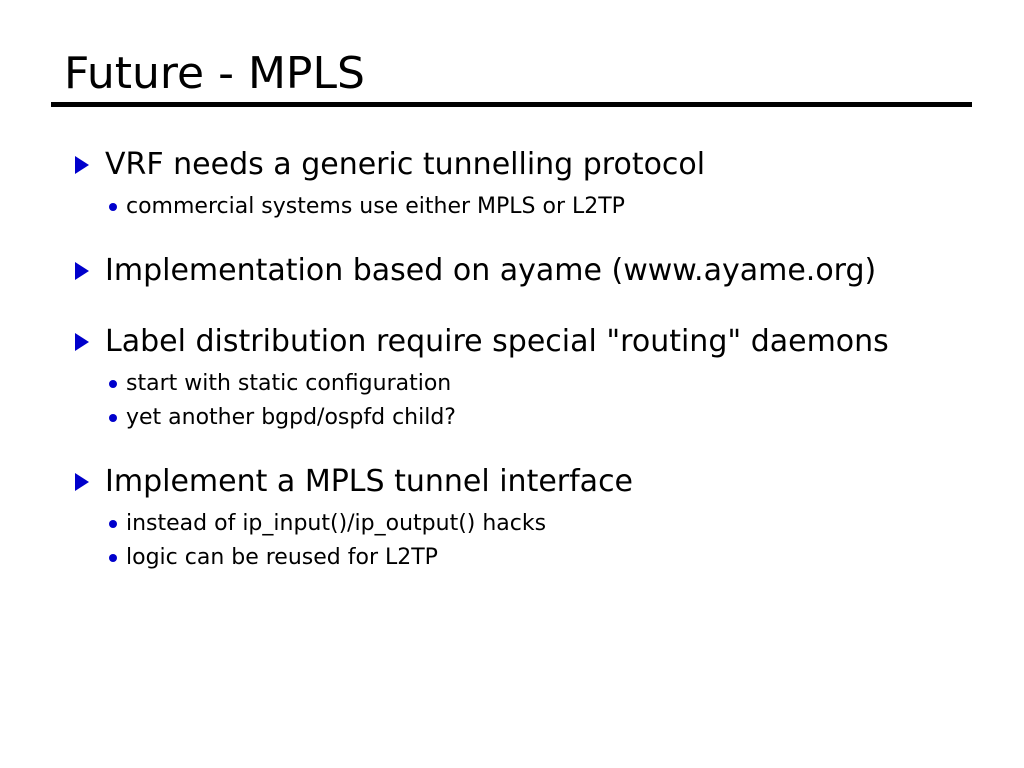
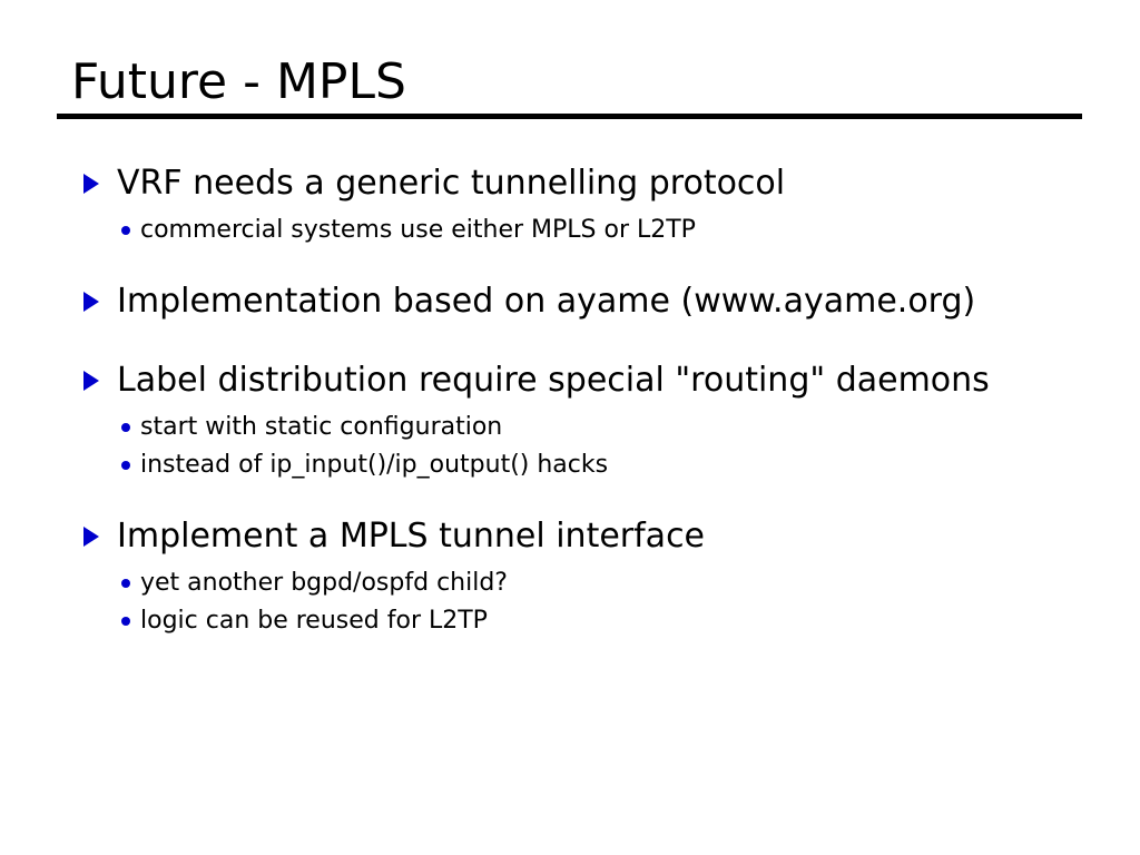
  Future - MPLS
  VRF needs a generic tunnelling protocol
  commercial systems use either MPLS or L2TP
  Implementation based on ayame (www.ayame.org)
  Label distribution require special "routing" daemons
  start with static configuration
- yet another bgpd/ospfd child?
+ instead of ip_input()/ip_output() hacks
  Implement a MPLS tunnel interface
- instead of ip_input()/ip_output() hacks
+ yet another bgpd/ospfd child?
  logic can be reused for L2TP
